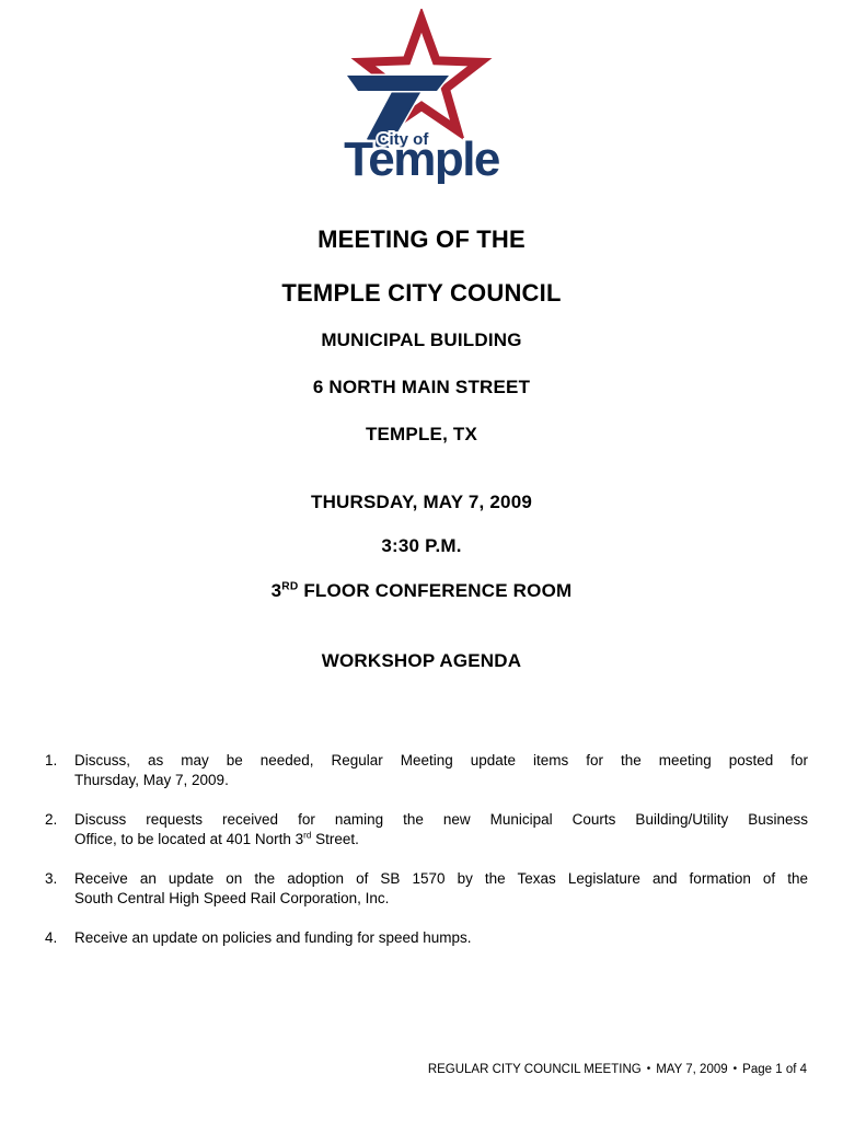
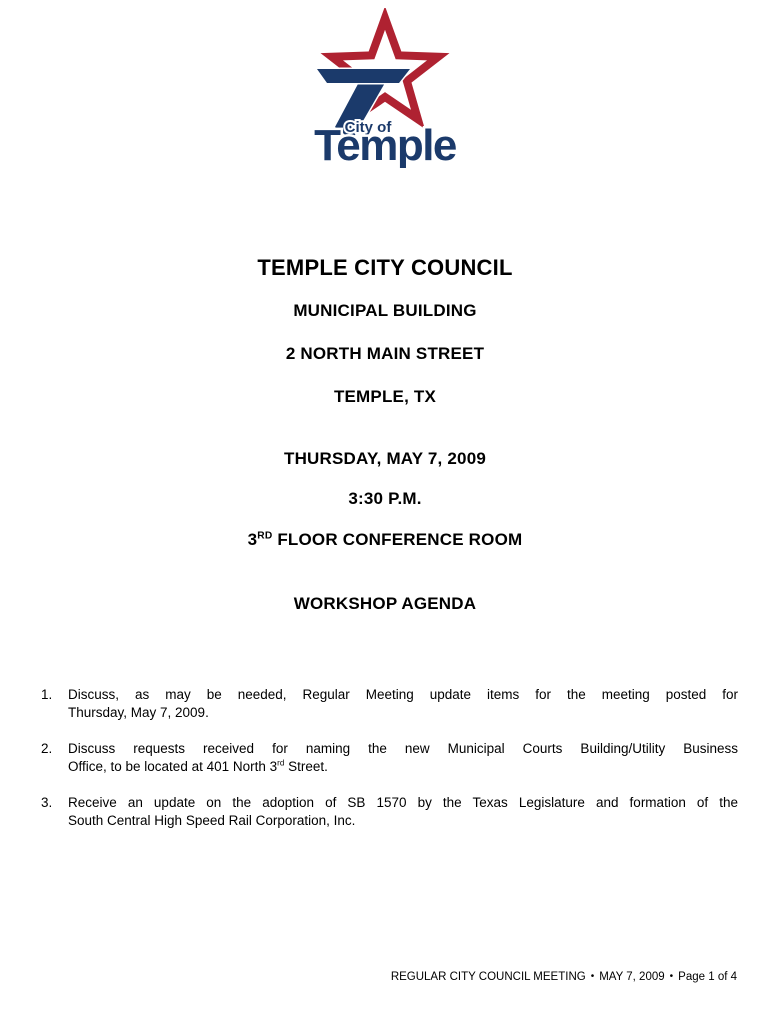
  City of
  Temple
- MEETING OF THE
  TEMPLE CITY COUNCIL
  MUNICIPAL BUILDING
- 6 NORTH MAIN STREET
+ 2 NORTH MAIN STREET
  TEMPLE, TX
  THURSDAY, MAY 7, 2009
  3:30 P.M.
  3RD FLOOR CONFERENCE ROOM
  WORKSHOP AGENDA
  1.
  Discuss, as may be needed, Regular Meeting update items for the meeting posted for
  Thursday, May 7, 2009.
  2.
  Discuss requests received for naming the new Municipal Courts Building/Utility Business
  Office, to be located at 401 North 3rd Street.
  3.
  Receive an update on the adoption of SB 1570 by the Texas Legislature and formation of the
  South Central High Speed Rail Corporation, Inc.
- 4.
- Receive an update on policies and funding for speed humps.
  REGULAR CITY COUNCIL MEETING • MAY 7, 2009 • Page 1 of 4
